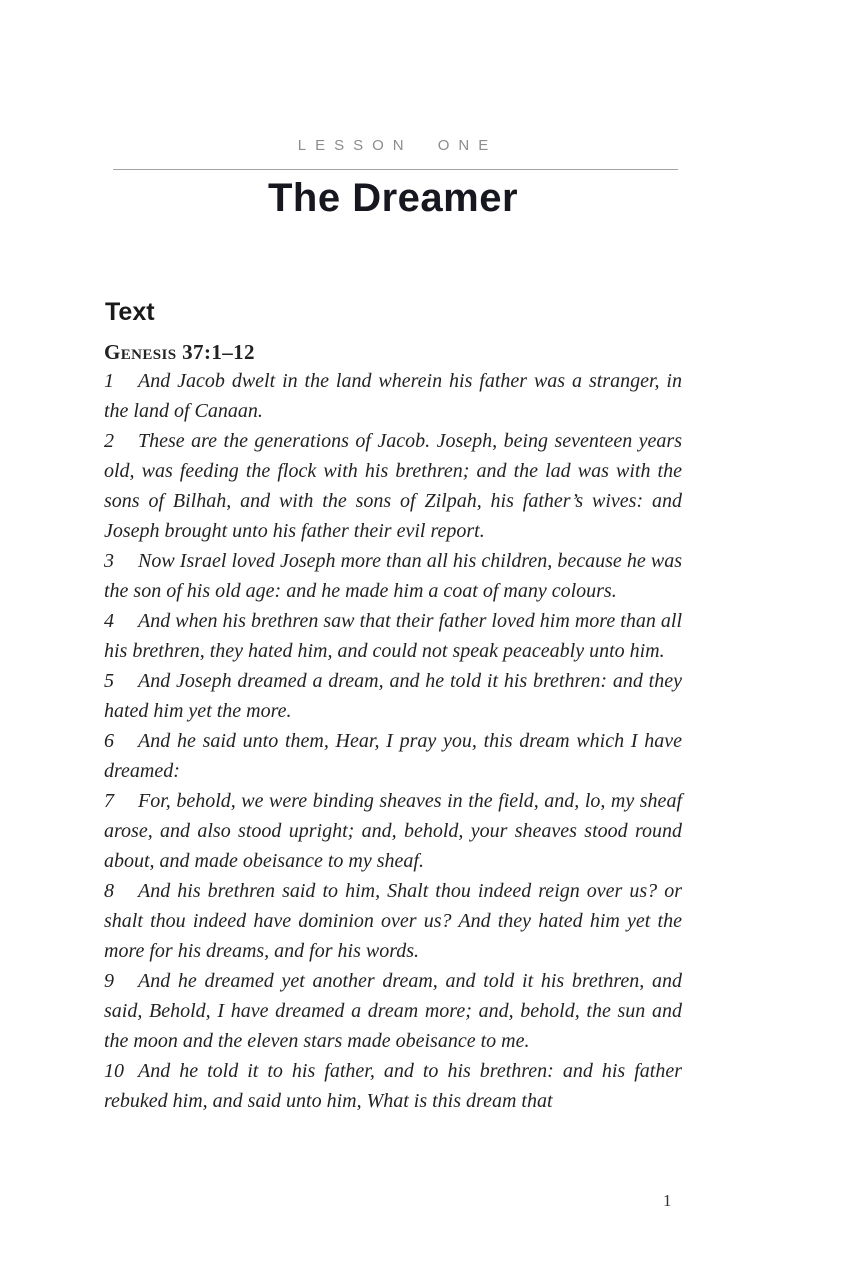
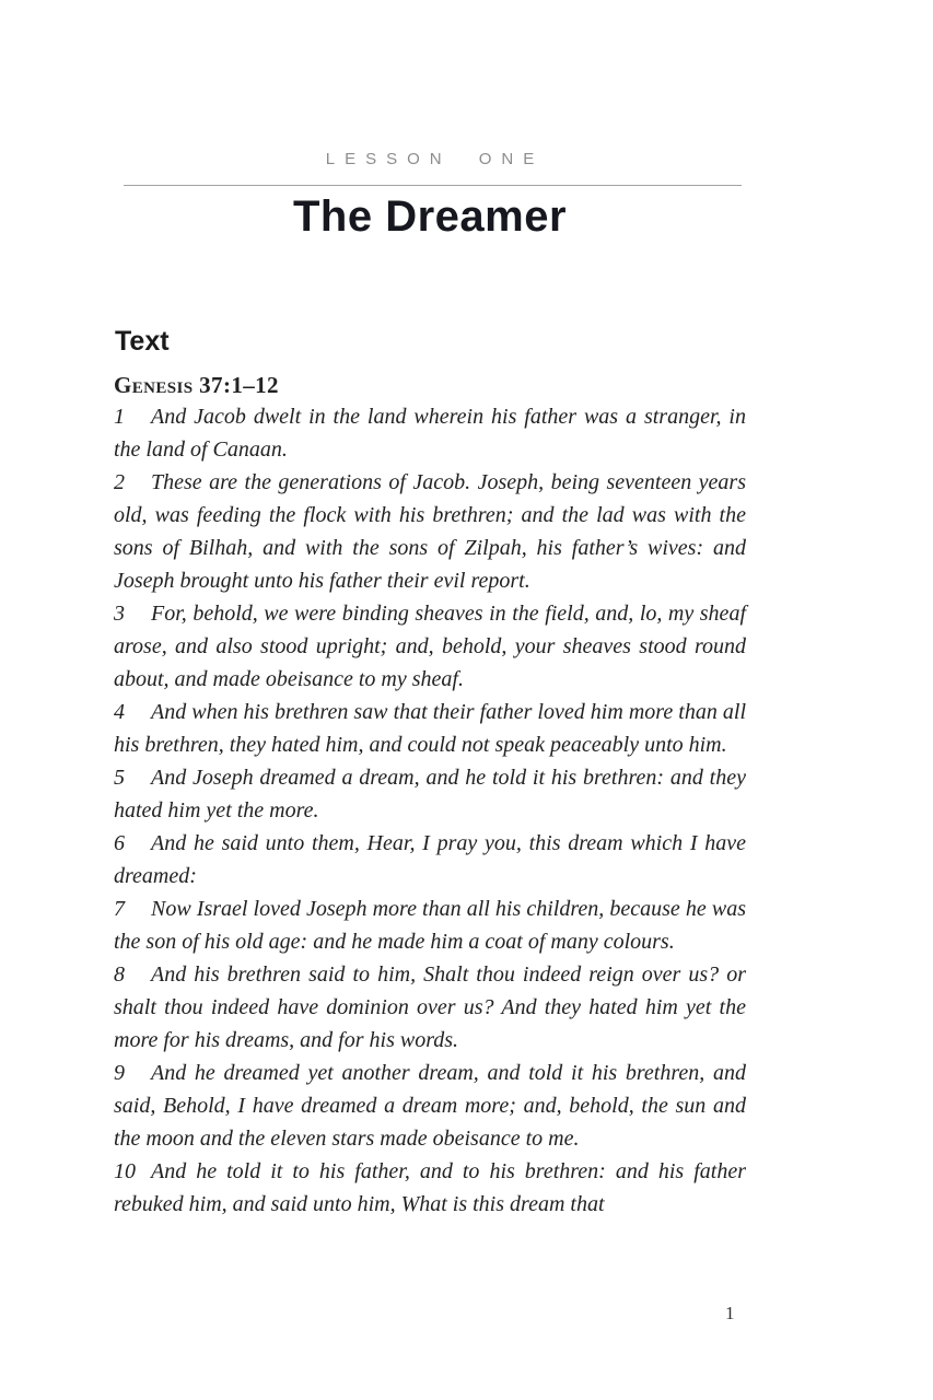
  LESSON ONE
  The Dreamer
  Text
  Genesis 37:1–12
  1 And Jacob dwelt in the land wherein his father was a stranger, in the land of Canaan.
  2 These are the generations of Jacob. Joseph, being seventeen years old, was feeding the flock with his brethren; and the lad was with the sons of Bilhah, and with the sons of Zilpah, his father’s wives: and Joseph brought unto his father their evil report.
- 3 Now Israel loved Joseph more than all his children, because he was the son of his old age: and he made him a coat of many colours.
+ 3 For, behold, we were binding sheaves in the field, and, lo, my sheaf arose, and also stood upright; and, behold, your sheaves stood round about, and made obeisance to my sheaf.
  4 And when his brethren saw that their father loved him more than all his brethren, they hated him, and could not speak peaceably unto him.
  5 And Joseph dreamed a dream, and he told it his brethren: and they hated him yet the more.
  6 And he said unto them, Hear, I pray you, this dream which I have dreamed:
- 7 For, behold, we were binding sheaves in the field, and, lo, my sheaf arose, and also stood upright; and, behold, your sheaves stood round about, and made obeisance to my sheaf.
+ 7 Now Israel loved Joseph more than all his children, because he was the son of his old age: and he made him a coat of many colours.
  8 And his brethren said to him, Shalt thou indeed reign over us? or shalt thou indeed have dominion over us? And they hated him yet the more for his dreams, and for his words.
  9 And he dreamed yet another dream, and told it his brethren, and said, Behold, I have dreamed a dream more; and, behold, the sun and the moon and the eleven stars made obeisance to me.
  10 And he told it to his father, and to his brethren: and his father rebuked him, and said unto him, What is this dream that
  1
